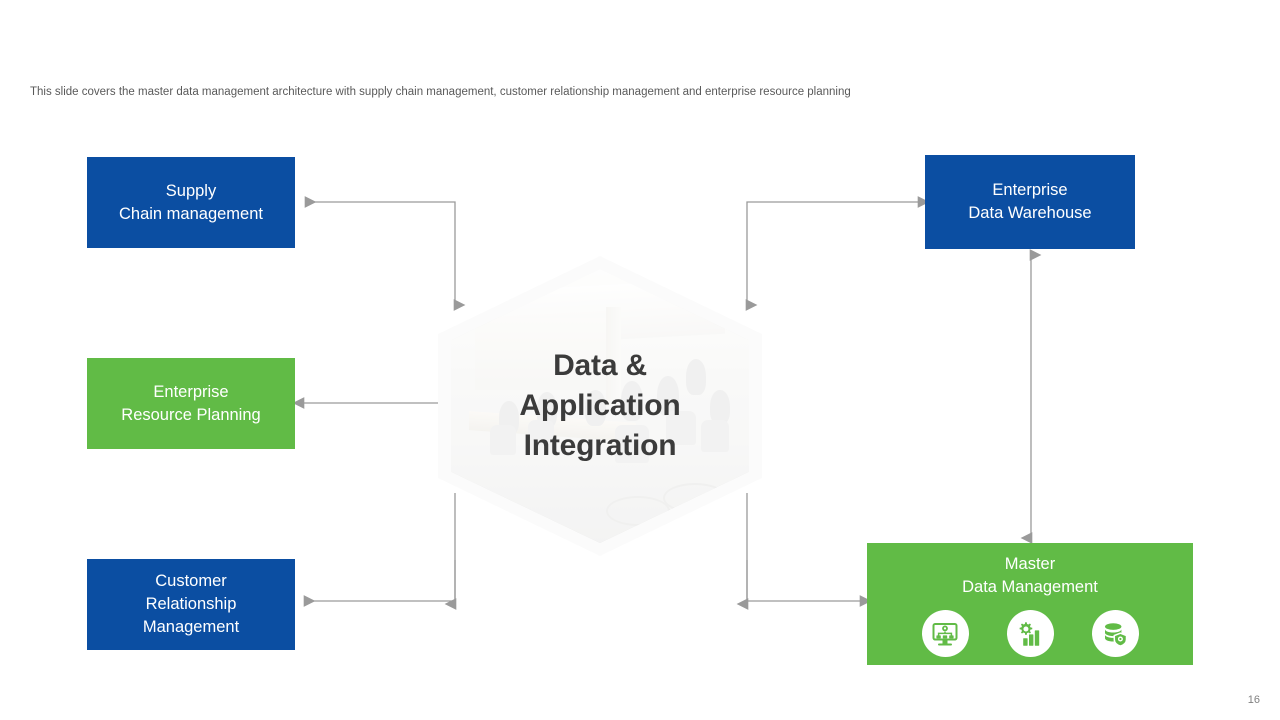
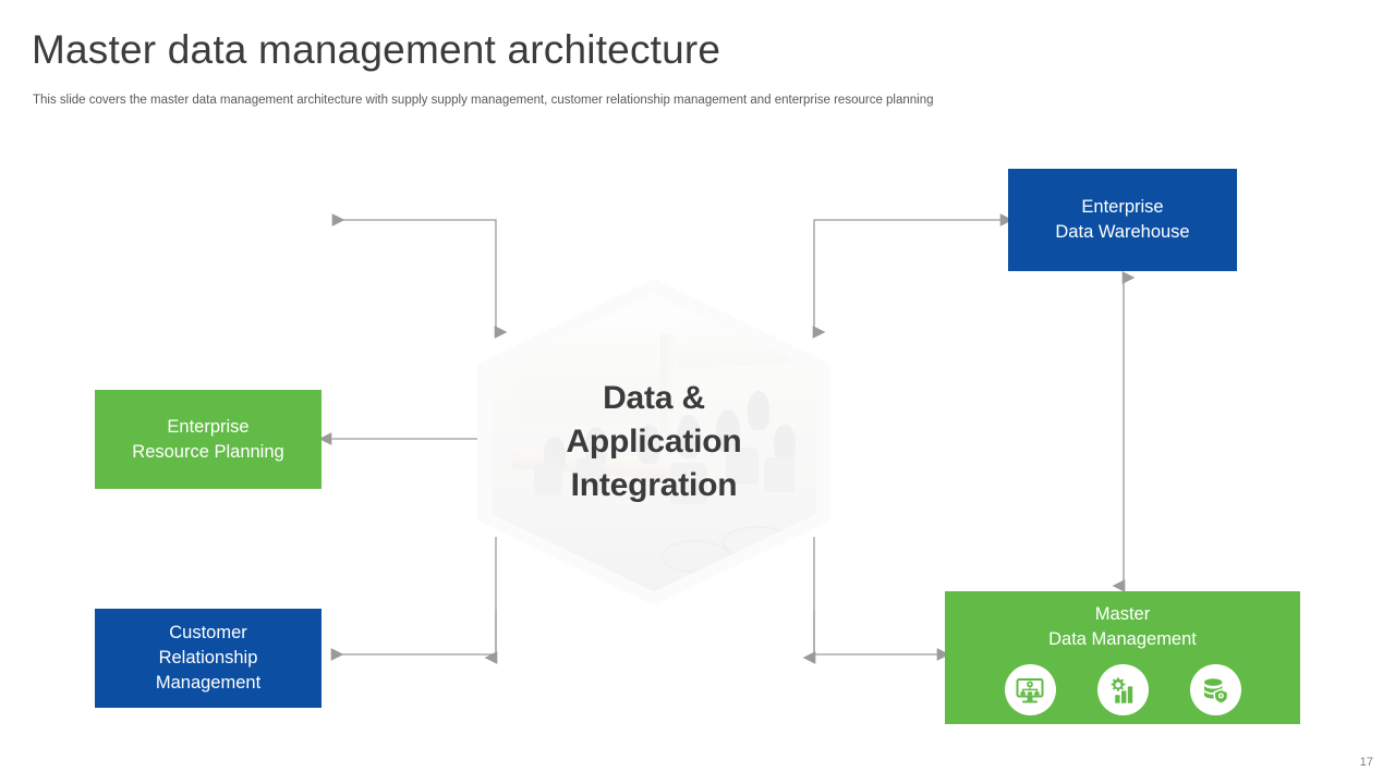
+ Master data management architecture
- This slide covers the master data management architecture with supply chain management, customer relationship management and enterprise resource planning
+ This slide covers the master data management architecture with supply supply management, customer relationship management and enterprise resource planning
  Data &
  Application
  Integration
- Supply
- Chain management
  Enterprise
  Resource Planning
  Customer
  Relationship
  Management
  Enterprise
  Data Warehouse
  Master
  Data Management
- 16
+ 17
